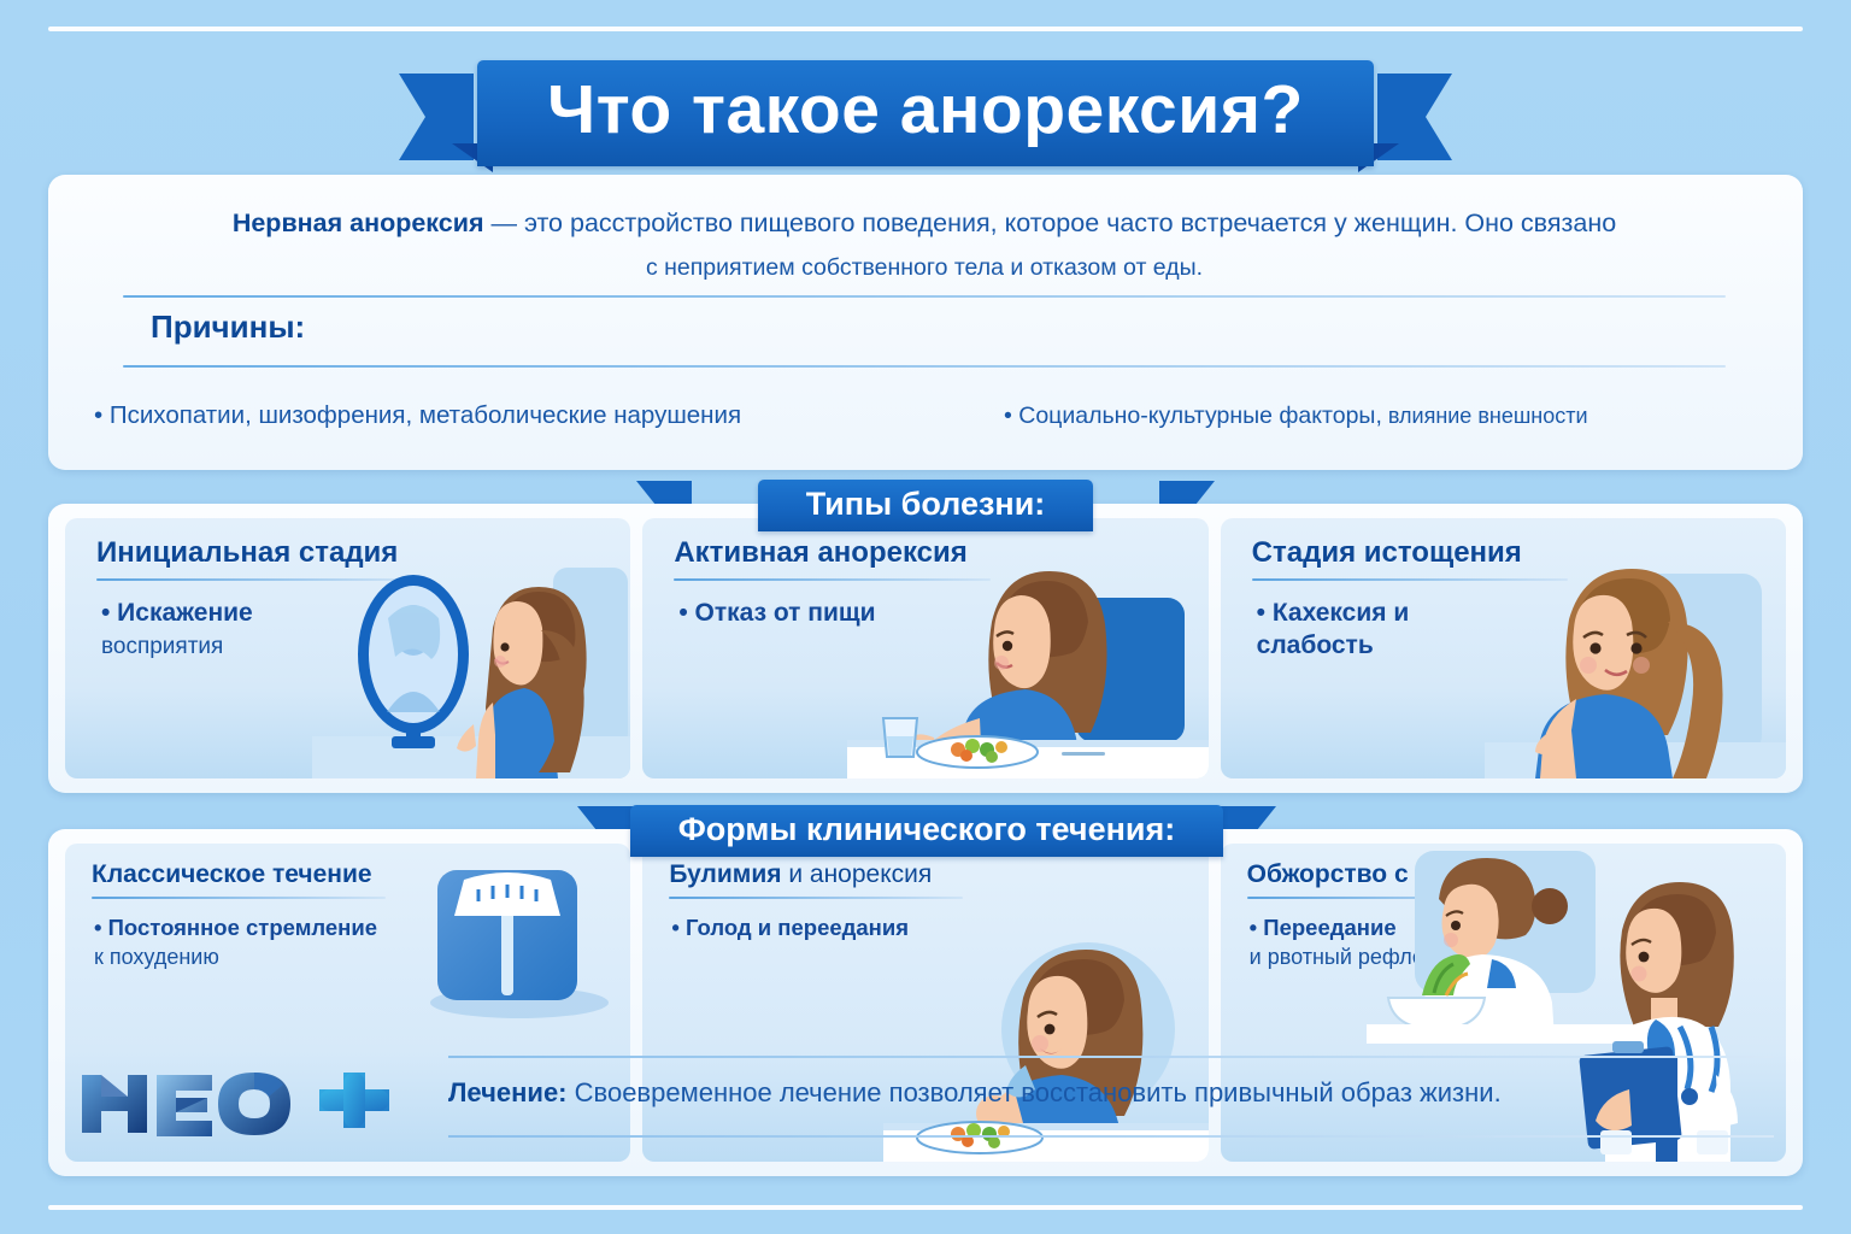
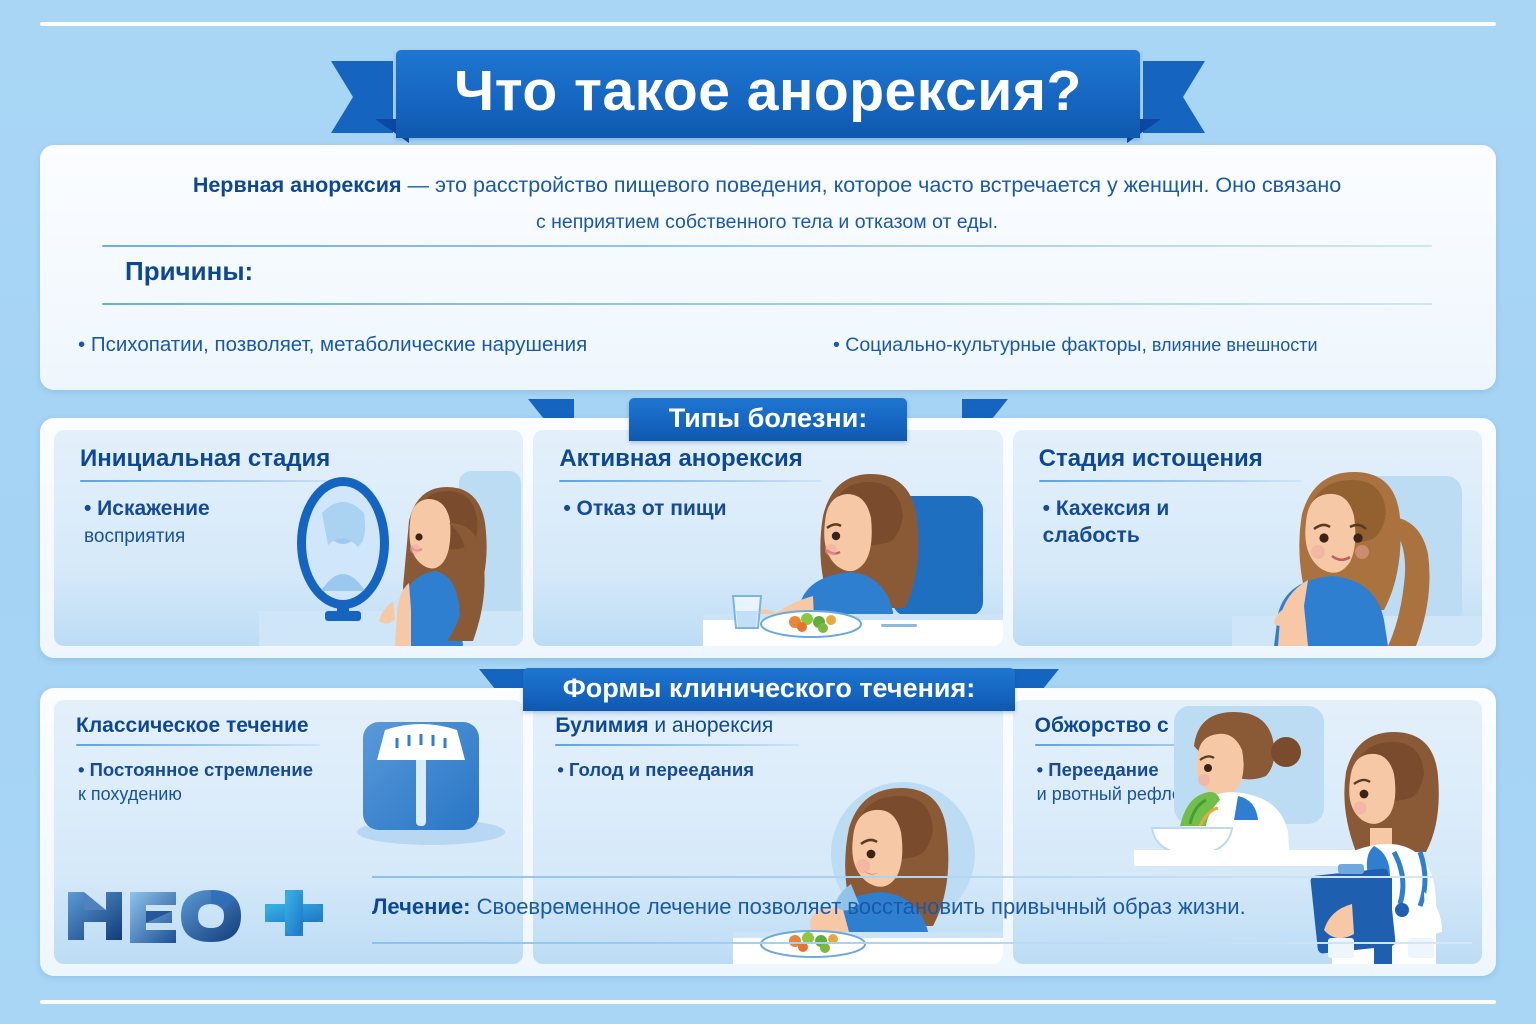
  Что такое анорексия?
  Нервная анорексия — это расстройство пищевого поведения, которое часто встречается у женщин. Оно связано
  с неприятием собственного тела и отказом от еды.
  Причины:
- • Психопатии, шизофрения, метаболические нарушения
+ • Психопатии, позволяет, метаболические нарушения
  • Социально-культурные факторы, влияние внешности
  Типы болезни:
  Инициальная стадия
  • Искажение
  восприятия
  Активная анорексия
  • Отказ от пищи
  Стадия истощения
  • Кахексия и слабость
  Формы клинического течения:
  Классическое течение
  • Постоянное стремление
  к похудению
  Булимия и анорексия
  • Голод и переедания
  • Переедание
  и рвотный рефл
  Лечение: Своевременное лечение позволяет восстановить привычный образ жизни.
